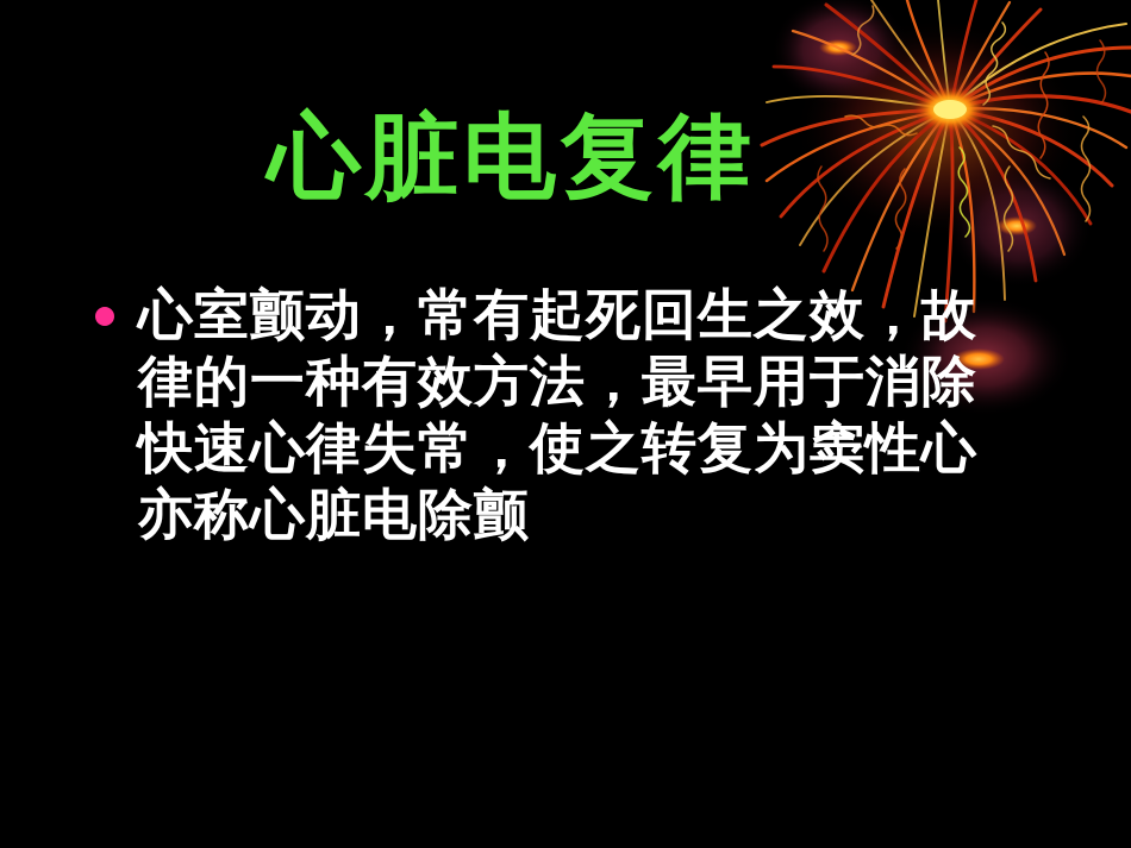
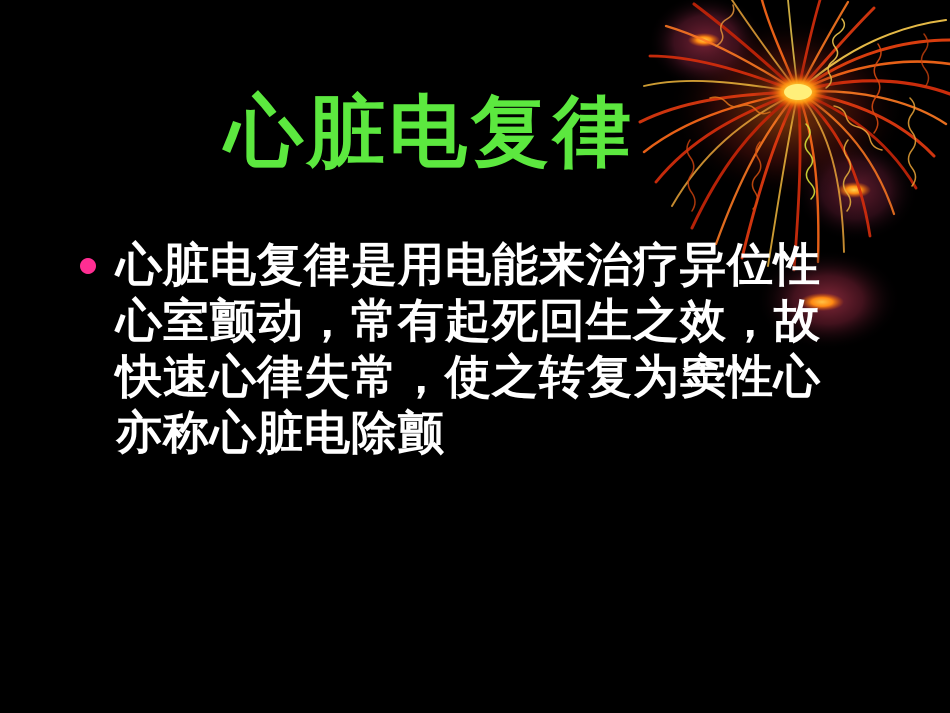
  心脏电复律
+ 心脏电复律是用电能来治疗异位性
  心室颤动，常有起死回生之效，故
- 律的一种有效方法，最早用于消除
  快速心律失常，使之转复为窦性心
  亦称心脏电除颤
